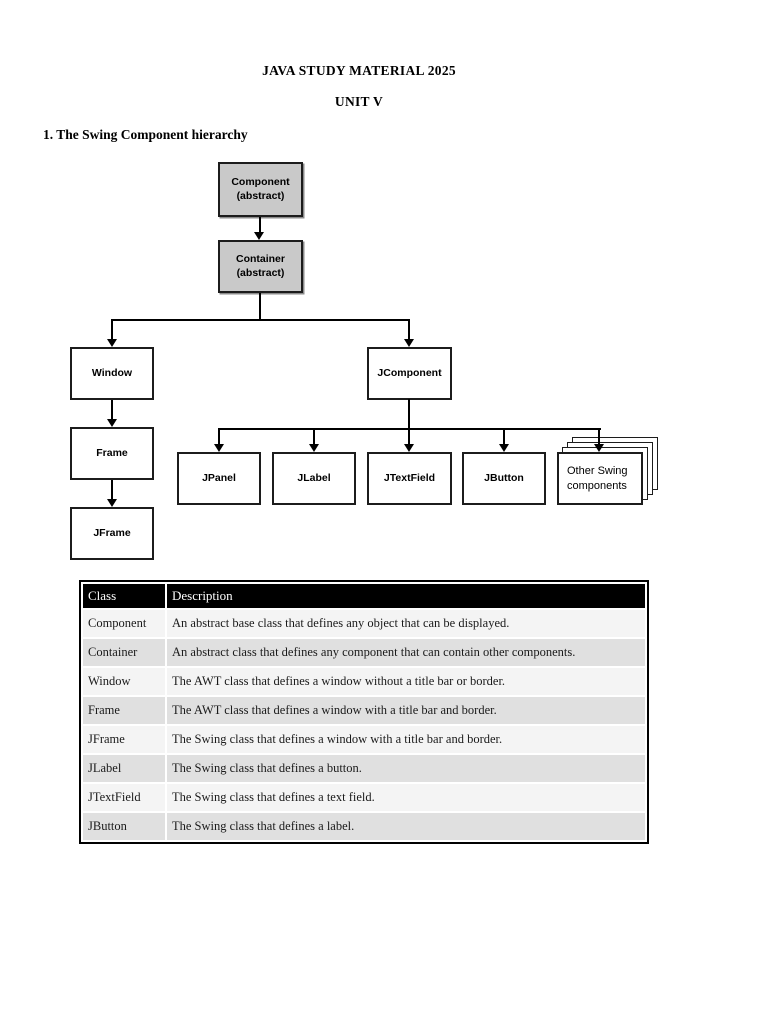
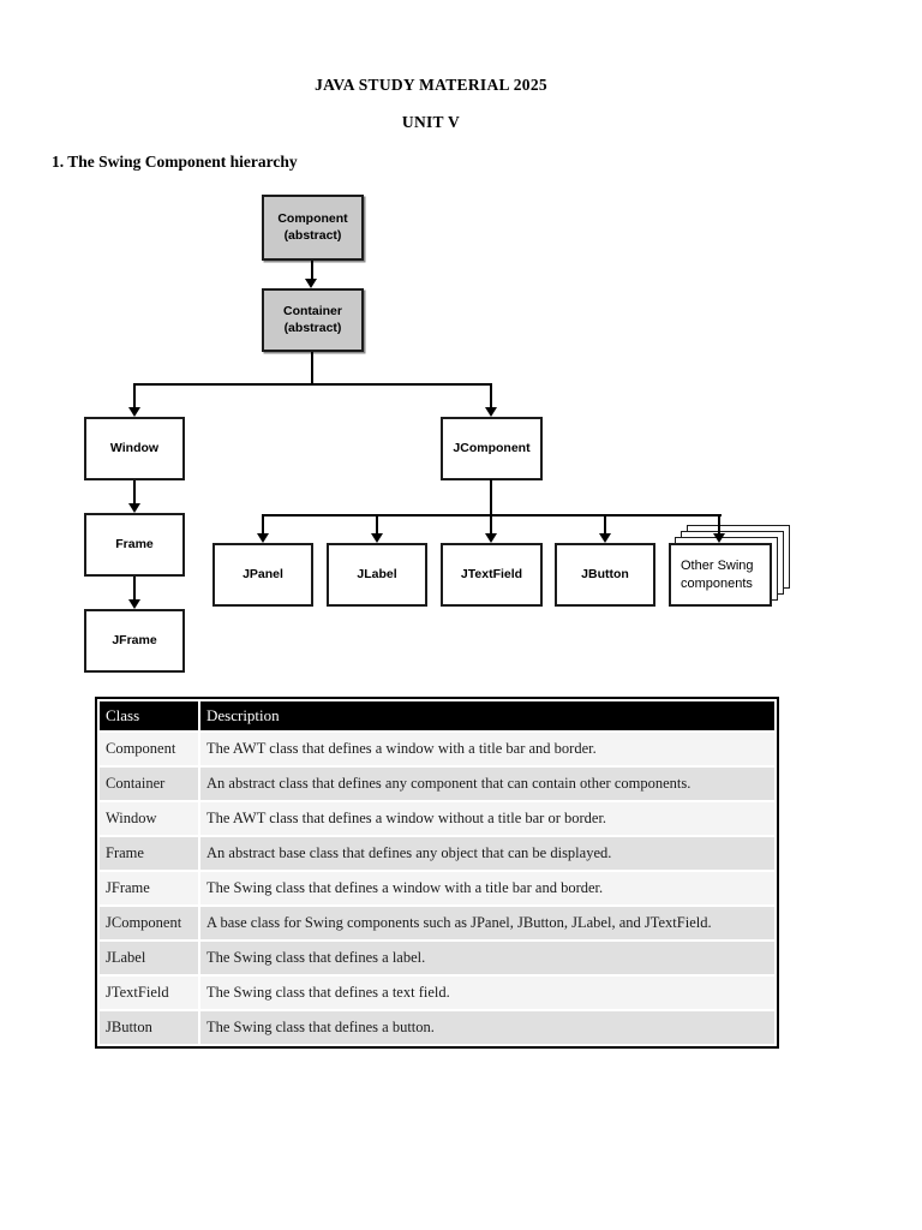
  JAVA STUDY MATERIAL 2025
  UNIT V
  1. The Swing Component hierarchy
  Component
  (abstract)
  Container
  (abstract)
  Window
  JComponent
  Frame
  JFrame
  JPanel
  JLabel
  JTextField
  JButton
  Other Swing
  components
  Class	Description
- Component	An abstract base class that defines any object that can be displayed.
+ Component	The AWT class that defines a window with a title bar and border.
  Container	An abstract class that defines any component that can contain other components.
  Window	The AWT class that defines a window without a title bar or border.
- Frame	The AWT class that defines a window with a title bar and border.
+ Frame	An abstract base class that defines any object that can be displayed.
  JFrame	The Swing class that defines a window with a title bar and border.
+ JComponent	A base class for Swing components such as JPanel, JButton, JLabel, and JTextField.
- JLabel	The Swing class that defines a button.
+ JLabel	The Swing class that defines a label.
  JTextField	The Swing class that defines a text field.
- JButton	The Swing class that defines a label.
+ JButton	The Swing class that defines a button.
